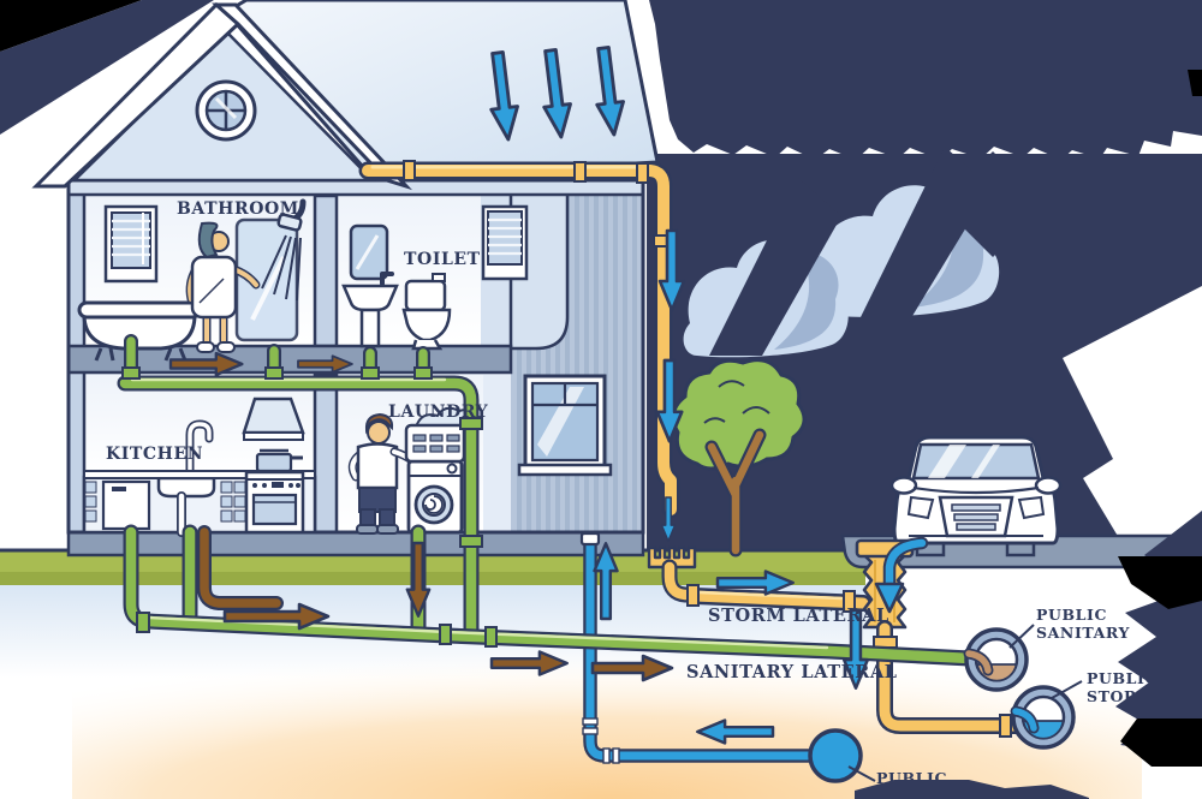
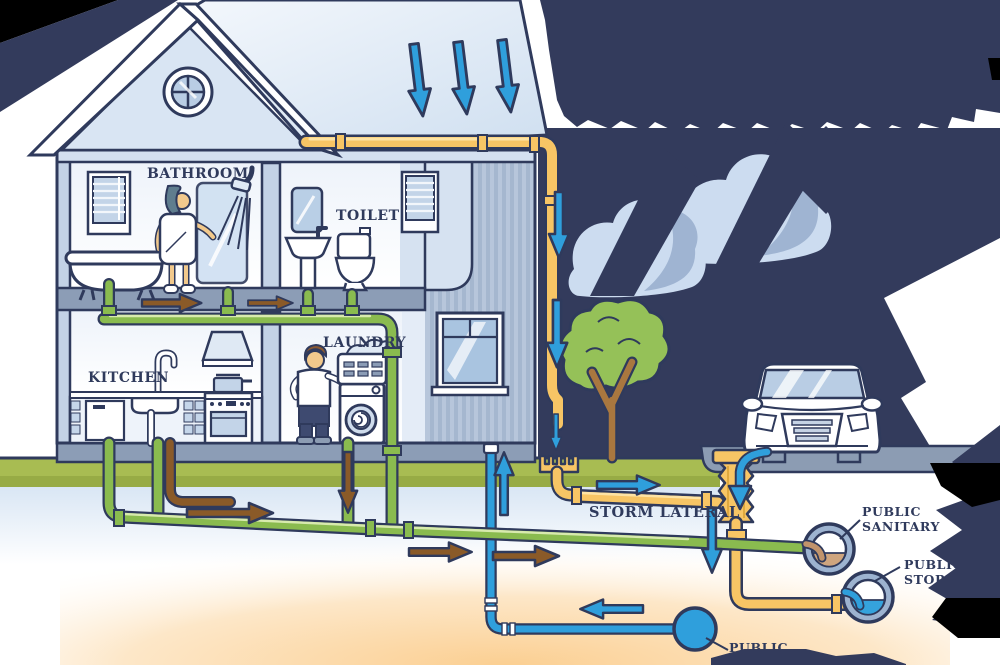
  BATHROOM
  TOILET
  KITCHEN
  LAUNDRY
  STORM LATERAL
- SANITARY LATERAL
  PUBLIC
  SANITARY
  PUBLI
  PUBLIC
